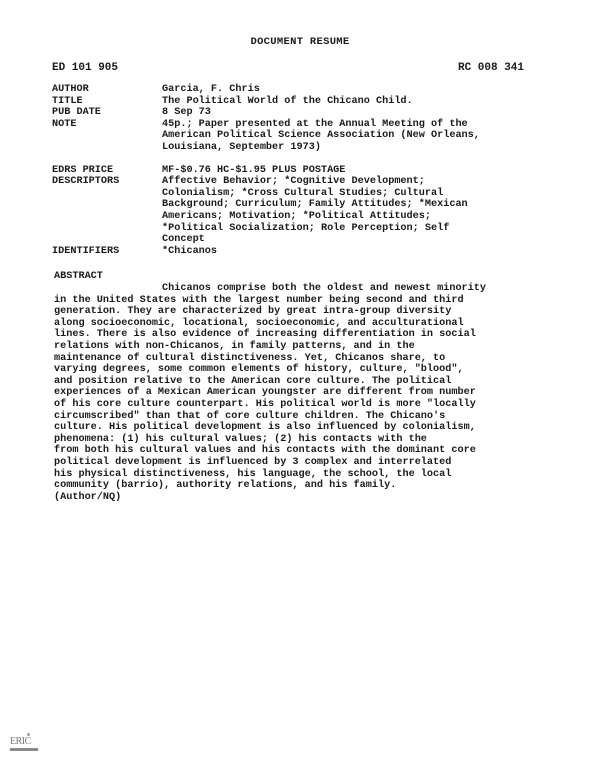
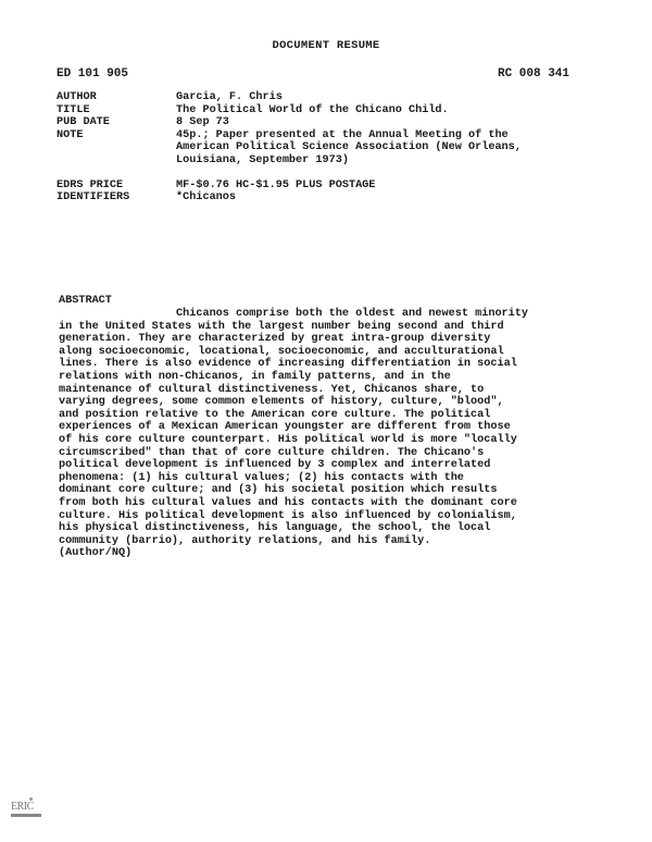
  DOCUMENT RESUME
  ED 101 905
  RC 008 341
  AUTHOR
  Garcia, F. Chris
  TITLE
  The Political World of the Chicano Child.
  PUB DATE
  8 Sep 73
  NOTE
  45p.; Paper presented at the Annual Meeting of the
  American Political Science Association (New Orleans,
  Louisiana, September 1973)
  EDRS PRICE
  MF-$0.76 HC-$1.95 PLUS POSTAGE
- DESCRIPTORS
- Affective Behavior; *Cognitive Development;
- Colonialism; *Cross Cultural Studies; Cultural
- Background; Curriculum; Family Attitudes; *Mexican
- Americans; Motivation; *Political Attitudes;
- *Political Socialization; Role Perception; Self
- Concept
  IDENTIFIERS
  *Chicanos
  ABSTRACT
  Chicanos comprise both the oldest and newest minority
  in the United States with the largest number being second and third
  generation. They are characterized by great intra-group diversity
  along socioeconomic, locational, socioeconomic, and acculturational
  lines. There is also evidence of increasing differentiation in social
  relations with non-Chicanos, in family patterns, and in the
  maintenance of cultural distinctiveness. Yet, Chicanos share, to
  varying degrees, some common elements of history, culture, "blood",
  and position relative to the American core culture. The political
- experiences of a Mexican American youngster are different from number
+ experiences of a Mexican American youngster are different from those
  of his core culture counterpart. His political world is more "locally
  circumscribed" than that of core culture children. The Chicano's
- culture. His political development is also influenced by colonialism,
+ political development is influenced by 3 complex and interrelated
  phenomena: (1) his cultural values; (2) his contacts with the
+ dominant core culture; and (3) his societal position which results
  from both his cultural values and his contacts with the dominant core
- political development is influenced by 3 complex and interrelated
+ culture. His political development is also influenced by colonialism,
  his physical distinctiveness, his language, the school, the local
  community (barrio), authority relations, and his family.
  (Author/NQ)
  ERIC
